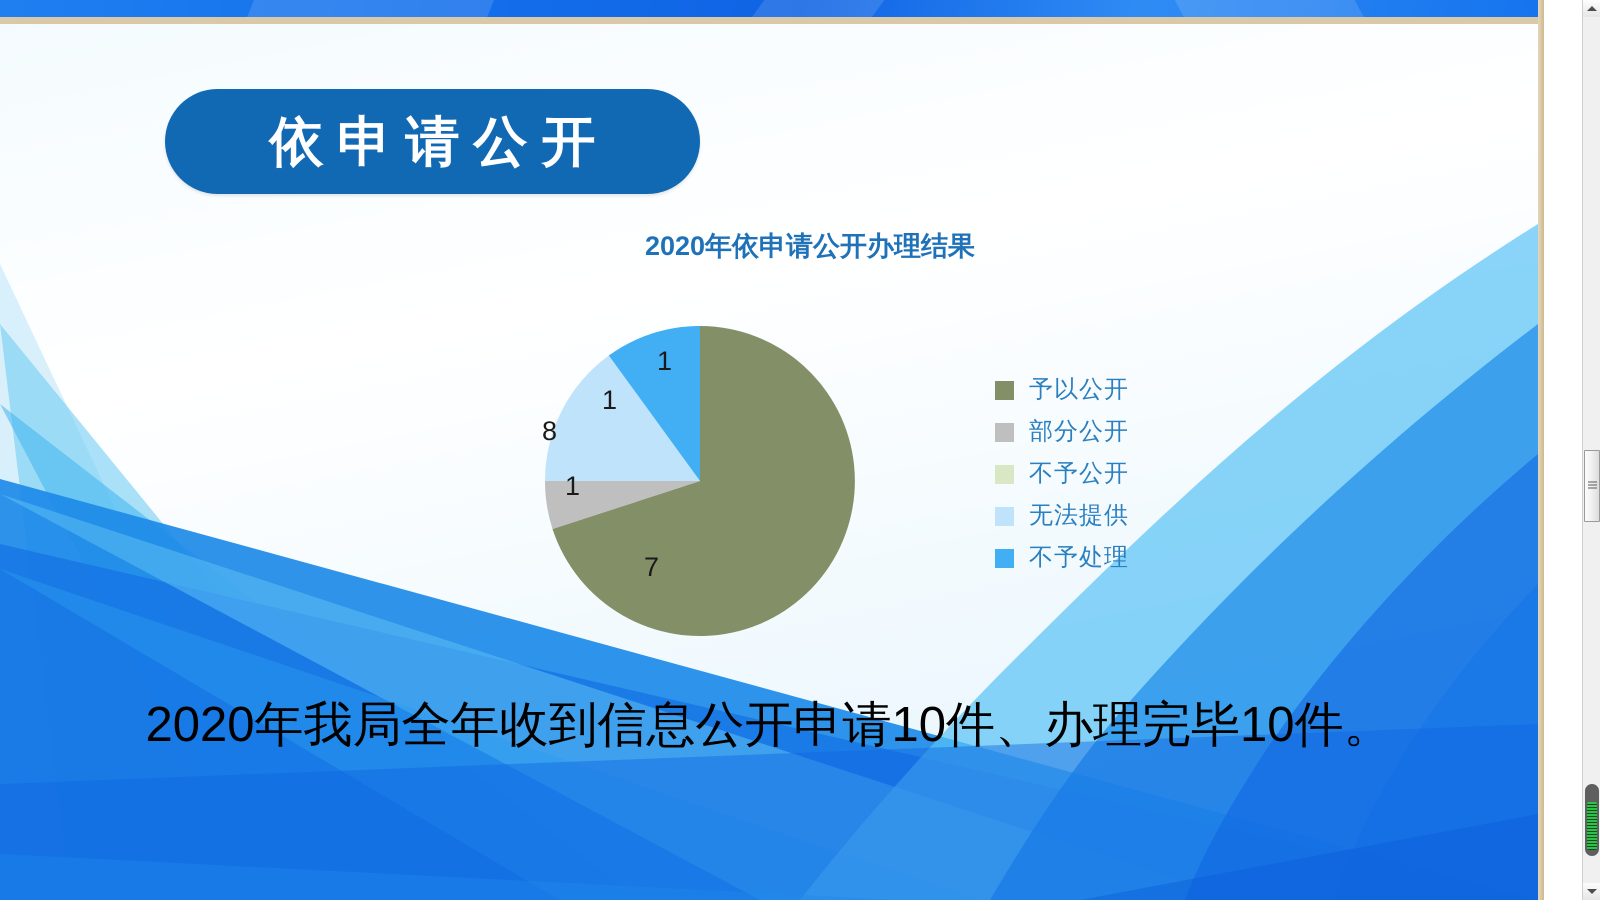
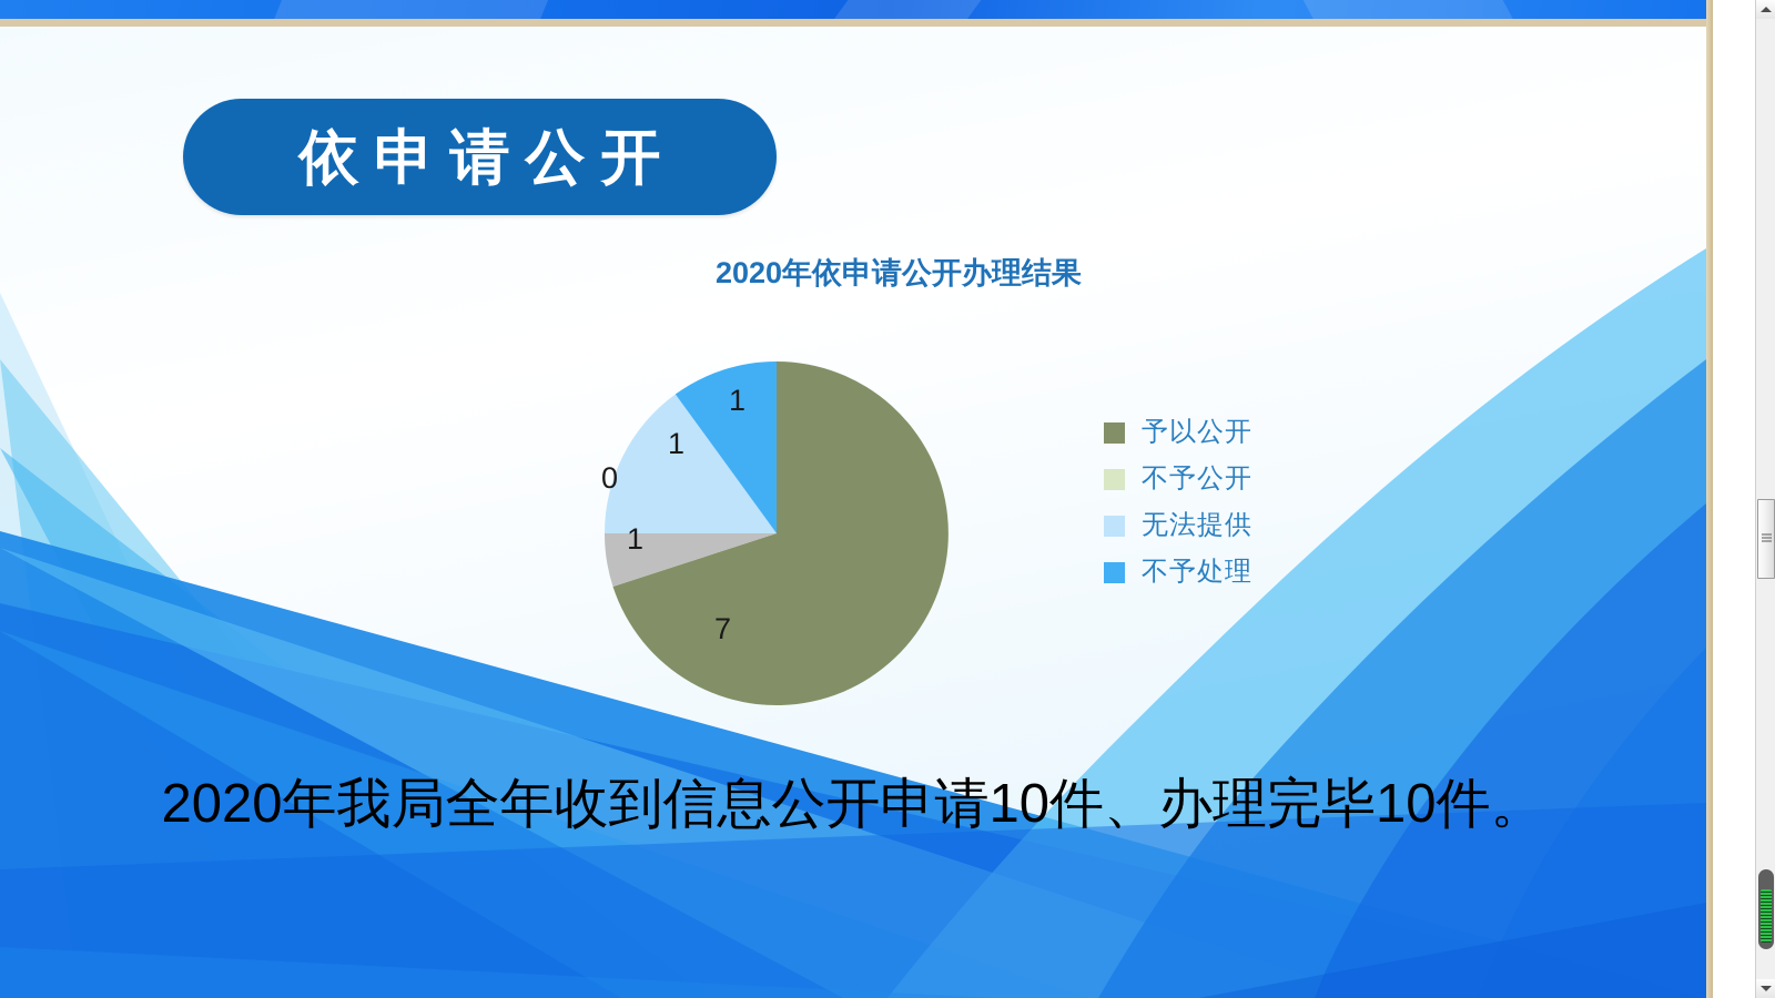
  依申请公开
  2020年依申请公开办理结果
  7
  1
- 8
+ 0
  1
  1
  予以公开
- 部分公开
  不予公开
  无法提供
  不予处理
  2020年我局全年收到信息公开申请10件、办理完毕10件。
